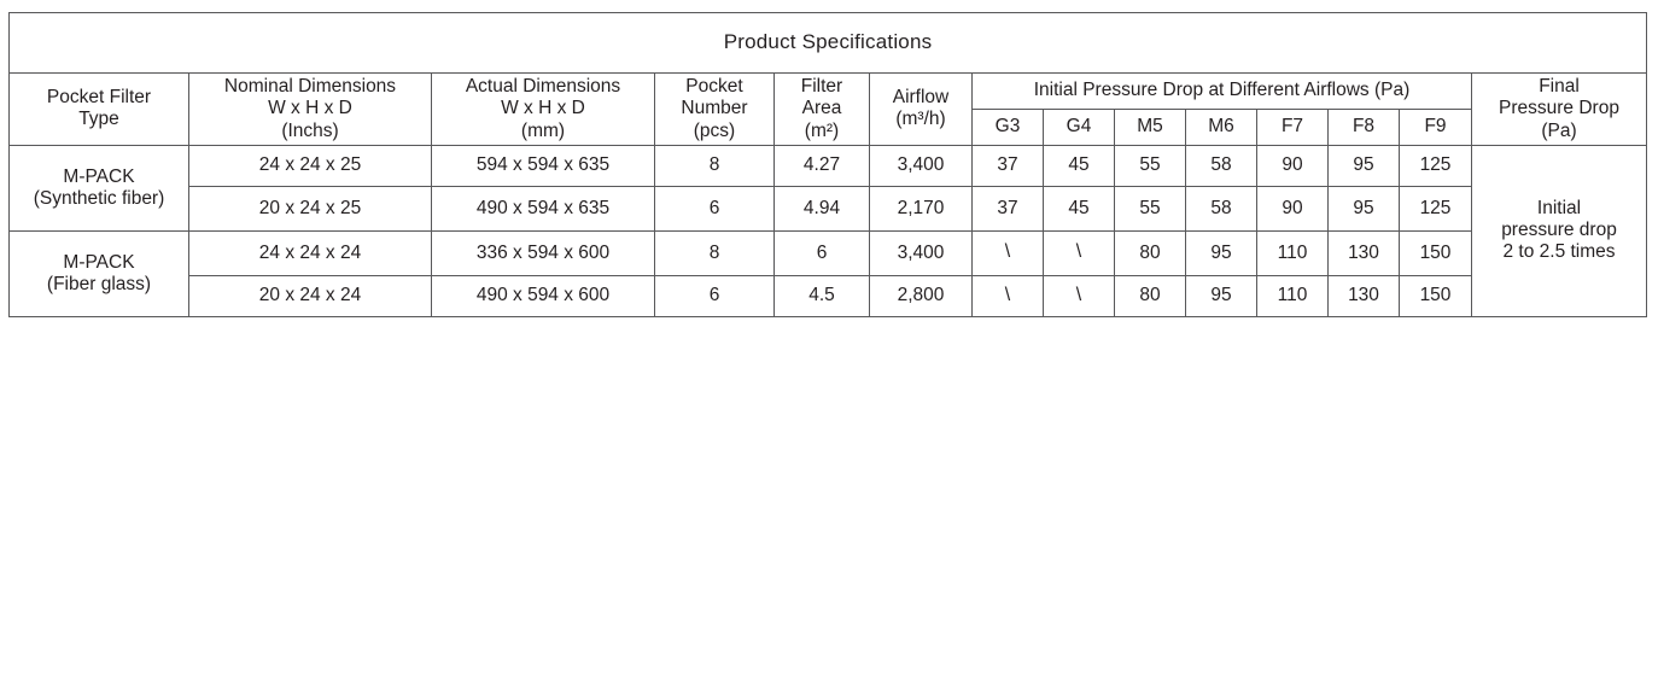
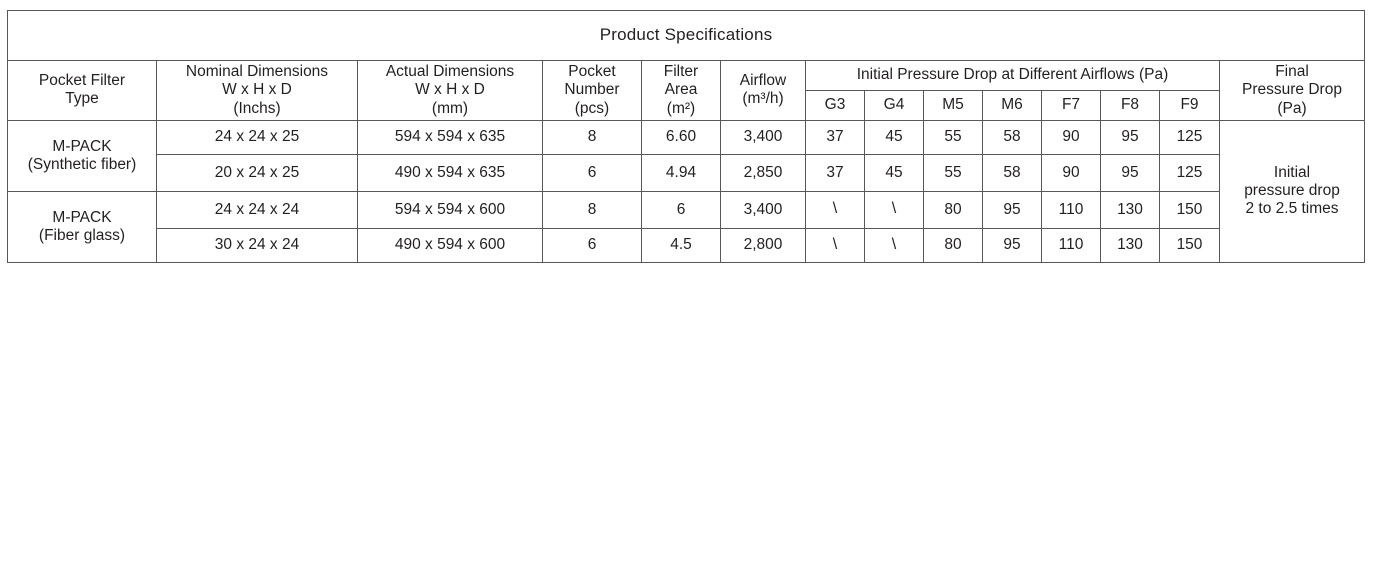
  Product Specifications
  Pocket FilterType	Nominal DimensionsW x H x D(Inchs)	Actual DimensionsW x H x D(mm)	PocketNumber(pcs)	FilterArea(m²)	Airflow(m³/h)	Initial Pressure Drop at Different Airflows (Pa)	FinalPressure Drop(Pa)
  G3	G4	M5	M6	F7	F8	F9
- M-PACK(Synthetic fiber)	24 x 24 x 25	594 x 594 x 635	8	4.27	3,400	37	45	55	58	90	95	125	Initialpressure drop2 to 2.5 times
+ M-PACK(Synthetic fiber)	24 x 24 x 25	594 x 594 x 635	8	6.60	3,400	37	45	55	58	90	95	125	Initialpressure drop2 to 2.5 times
- 20 x 24 x 25	490 x 594 x 635	6	4.94	2,170	37	45	55	58	90	95	125
+ 20 x 24 x 25	490 x 594 x 635	6	4.94	2,850	37	45	55	58	90	95	125
- M-PACK(Fiber glass)	24 x 24 x 24	336 x 594 x 600	8	6	3,400	\	\	80	95	110	130	150
+ M-PACK(Fiber glass)	24 x 24 x 24	594 x 594 x 600	8	6	3,400	\	\	80	95	110	130	150
- 20 x 24 x 24	490 x 594 x 600	6	4.5	2,800	\	\	80	95	110	130	150
+ 30 x 24 x 24	490 x 594 x 600	6	4.5	2,800	\	\	80	95	110	130	150
